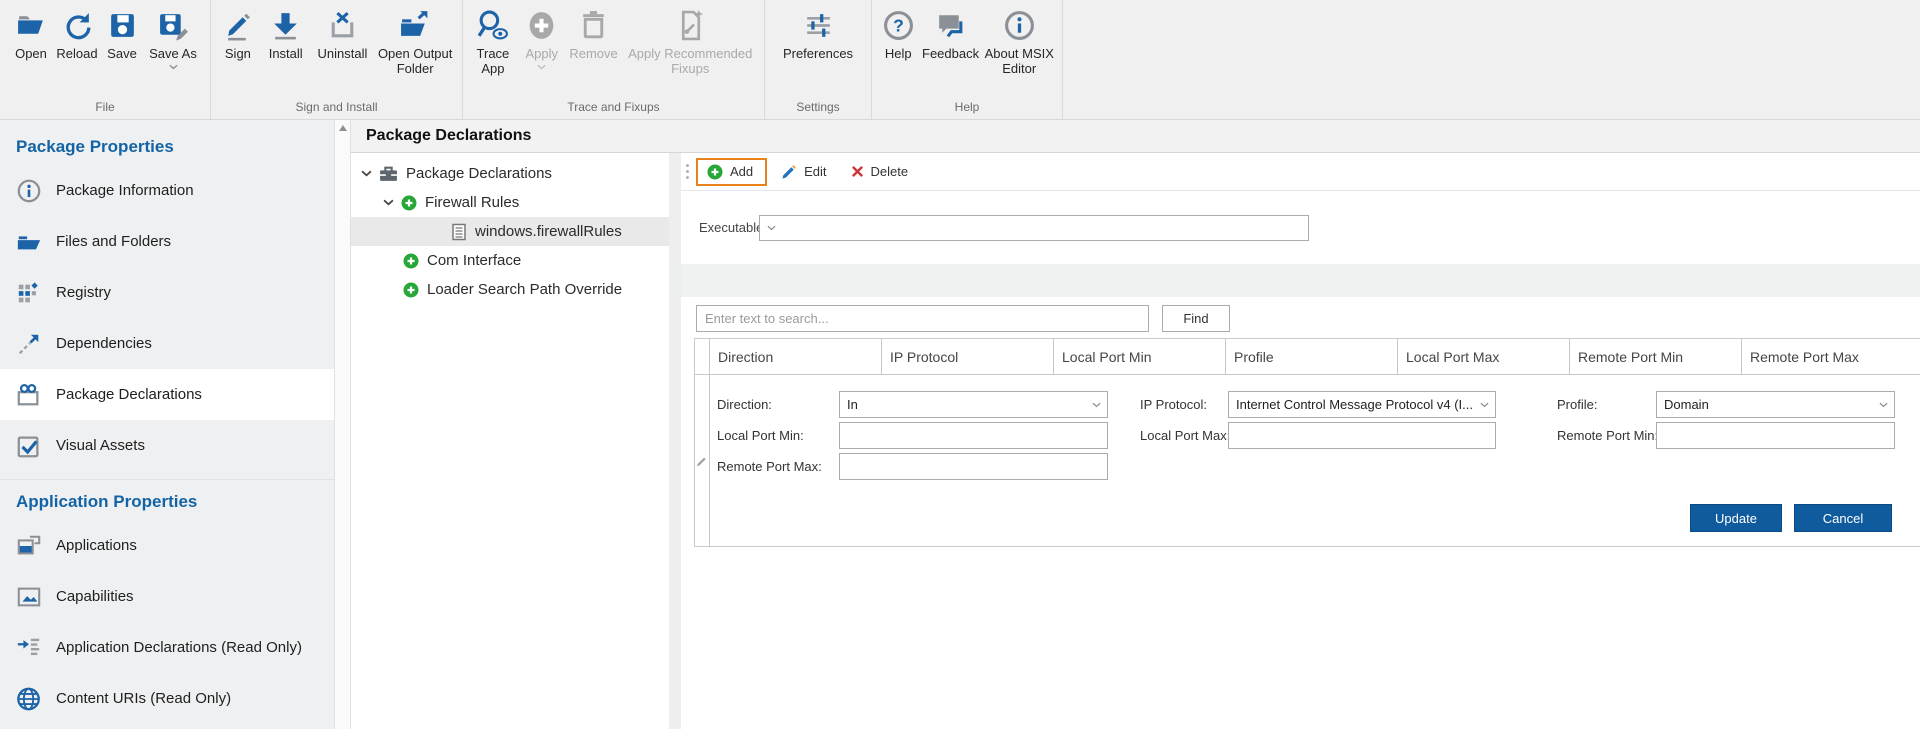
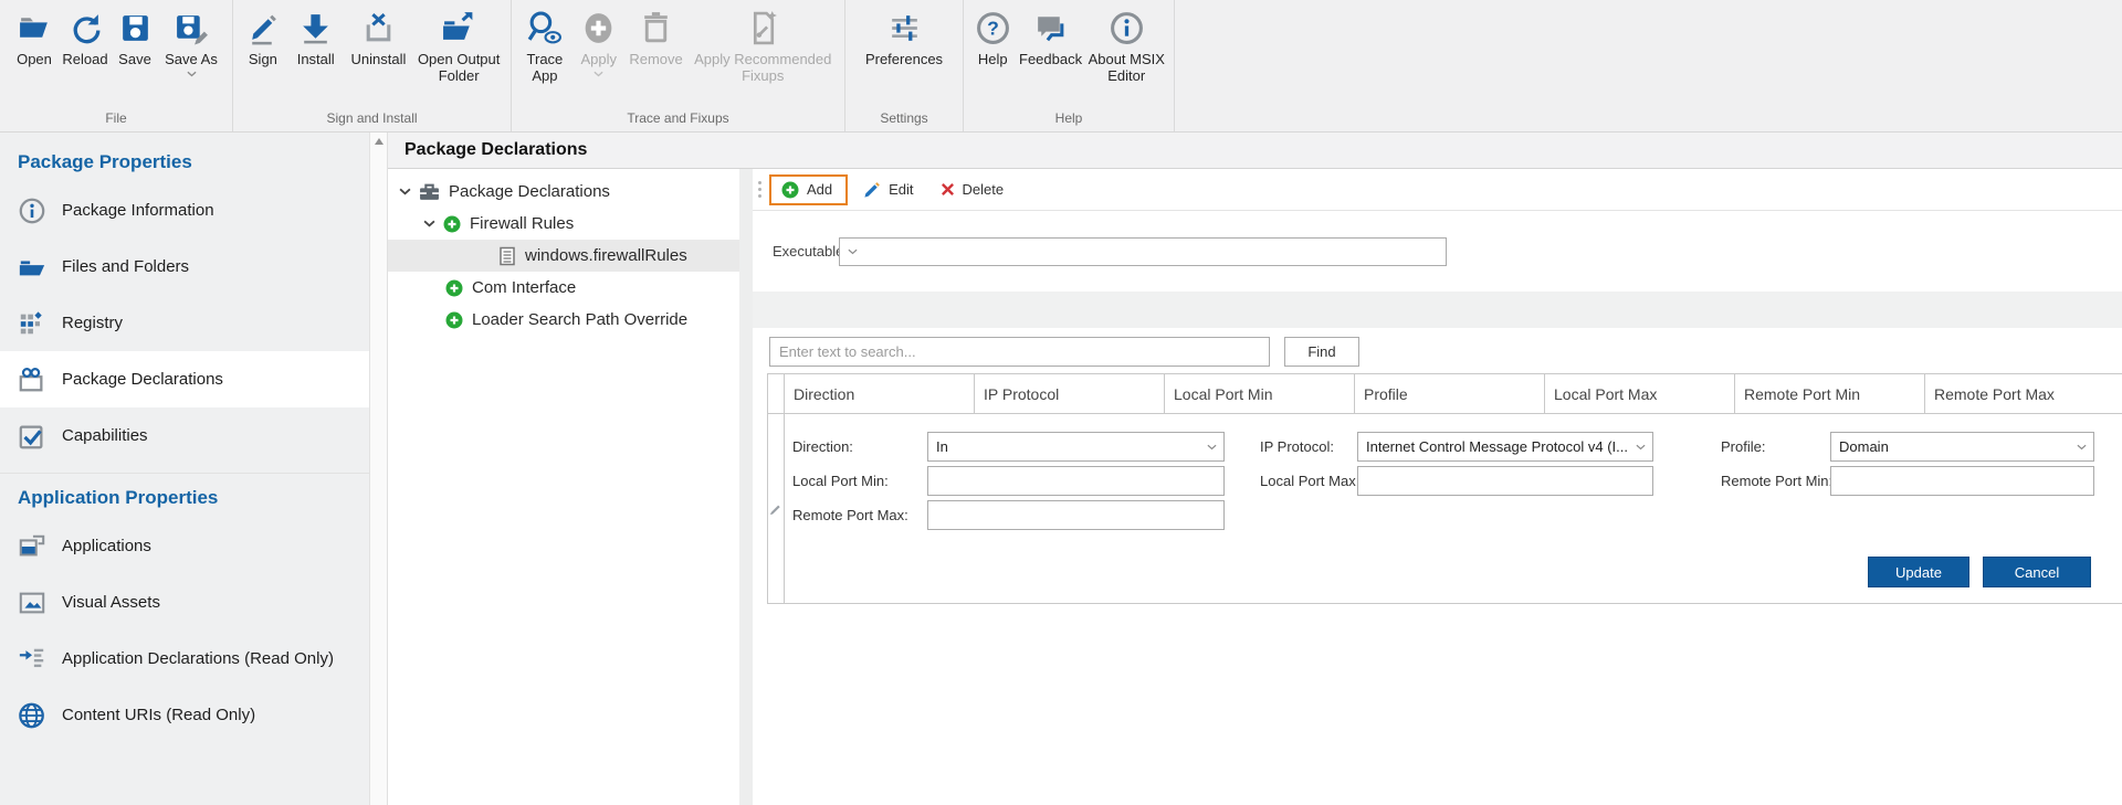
  Open
  Reload
  Save
  Save As
  File
  Sign
  Install
  Uninstall
  Open Output Folder
  Sign and Install
  Trace App
  Apply
  Remove
  Apply Recommended Fixups
  Trace and Fixups
  Preferences
  Settings
  ?
  Help
  Feedback
  About MSIX Editor
  Help
  Package Properties
  Package Information
  Files and Folders
  Registry
- Dependencies
  Package Declarations
- Visual Assets
+ Capabilities
  Application Properties
  Applications
- Capabilities
+ Visual Assets
  Application Declarations (Read Only)
  Content URIs (Read Only)
  Package Declarations
  Package Declarations
  Firewall Rules
  windows.firewallRules
  Com Interface
  Loader Search Path Override
  Add
  Edit
  Delete
  Executabl
  Enter text to search...
  Find
  Direction
  IP Protocol
  Local Port Min
  Profile
  Local Port Max
  Remote Port Min
  Remote Port Max
  Direction:
  In
  IP Protocol:
  Internet Control Message Protocol v4 (I...
  Profile:
  Domain
  Local Port Min:
  Local Port Max
  Remote Port Min
  Remote Port Max:
  Update
  Cancel
